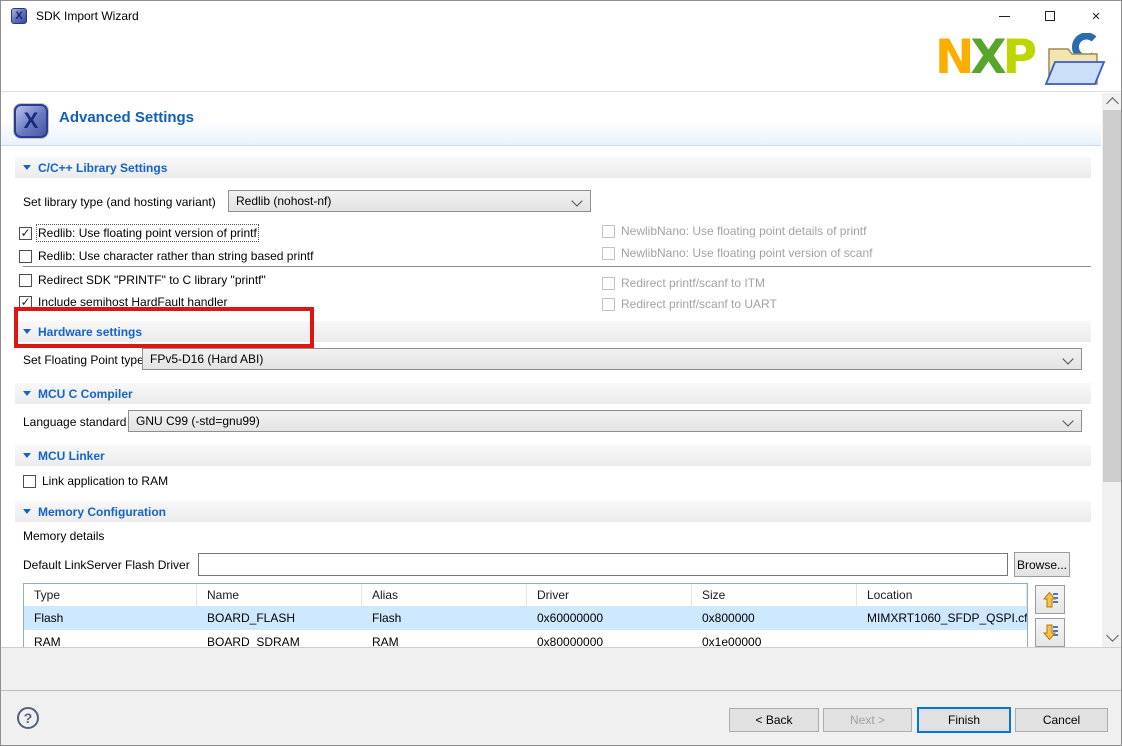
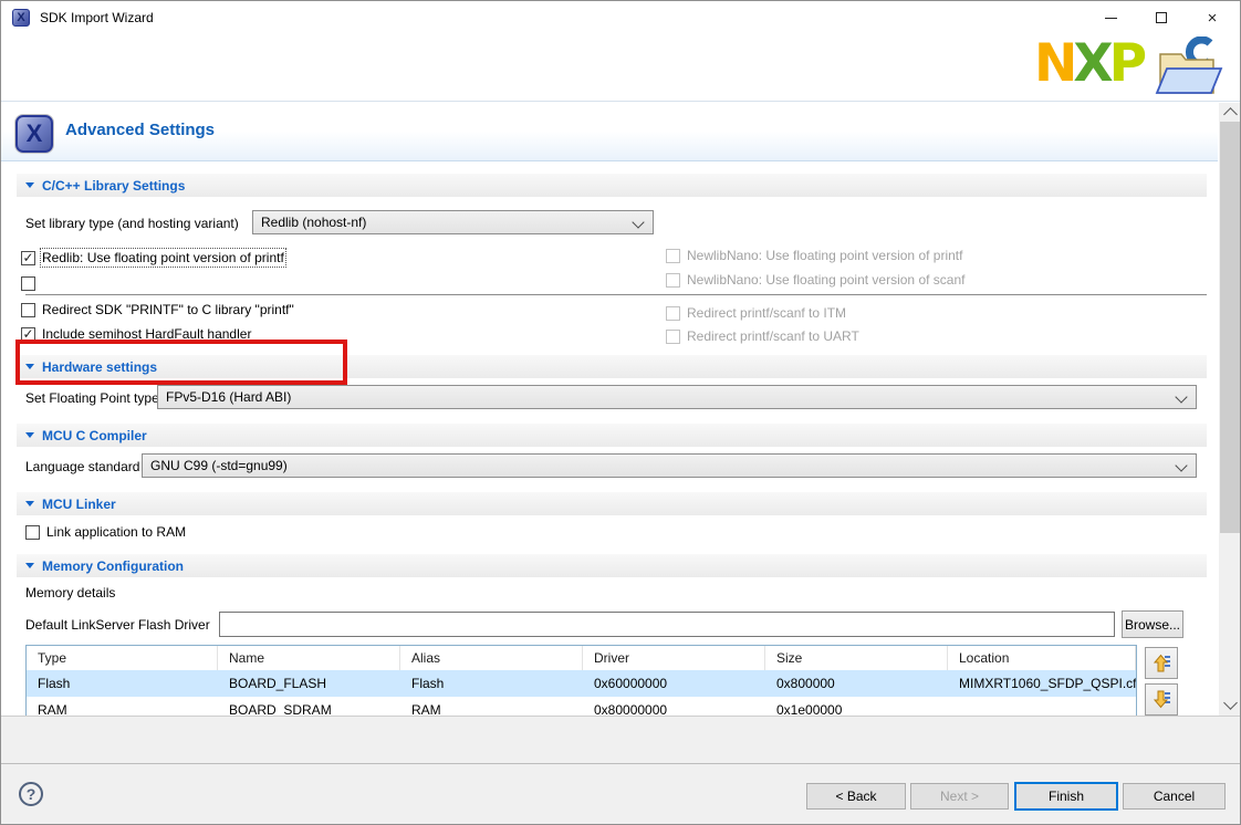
  X
  SDK Import Wizard
  ×
  NXP
  X
  Advanced Settings
  C/C++ Library Settings
  Set library type (and hosting variant)
  Redlib (nohost-nf)
  ✓
  Redlib: Use floating point version of printf
- Redlib: Use character rather than string based printf
- NewlibNano: Use floating point details of printf
+ NewlibNano: Use floating point version of printf
  NewlibNano: Use floating point version of scanf
  Redirect SDK "PRINTF" to C library "printf"
  ✓
  Include semihost HardFault handler
  Redirect printf/scanf to ITM
  Redirect printf/scanf to UART
  Hardware settings
  Set Floating Point type
  FPv5-D16 (Hard ABI)
  MCU C Compiler
  Language standard
  GNU C99 (-std=gnu99)
  MCU Linker
  Link application to RAM
  Memory Configuration
  Memory details
  Default LinkServer Flash Driver
  Browse...
  Type
  Name
  Alias
  Driver
  Size
  Location
  Flash
  BOARD_FLASH
  Flash
  0x60000000
  0x800000
  MIMXRT1060_SFDP_QSPI.cf
  RAM
  BOARD_SDRAM
  RAM
  0x80000000
  0x1e00000
  ?
  < Back
  Next >
  Finish
  Cancel
